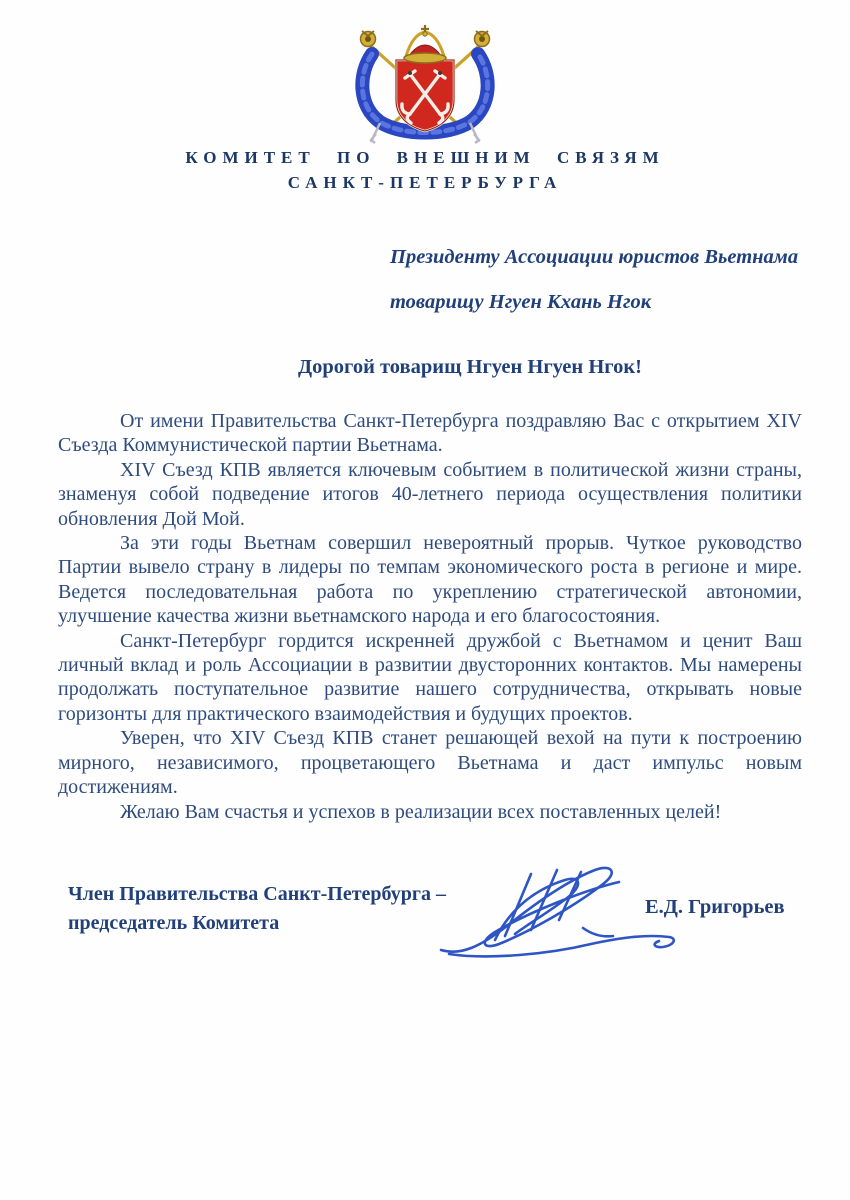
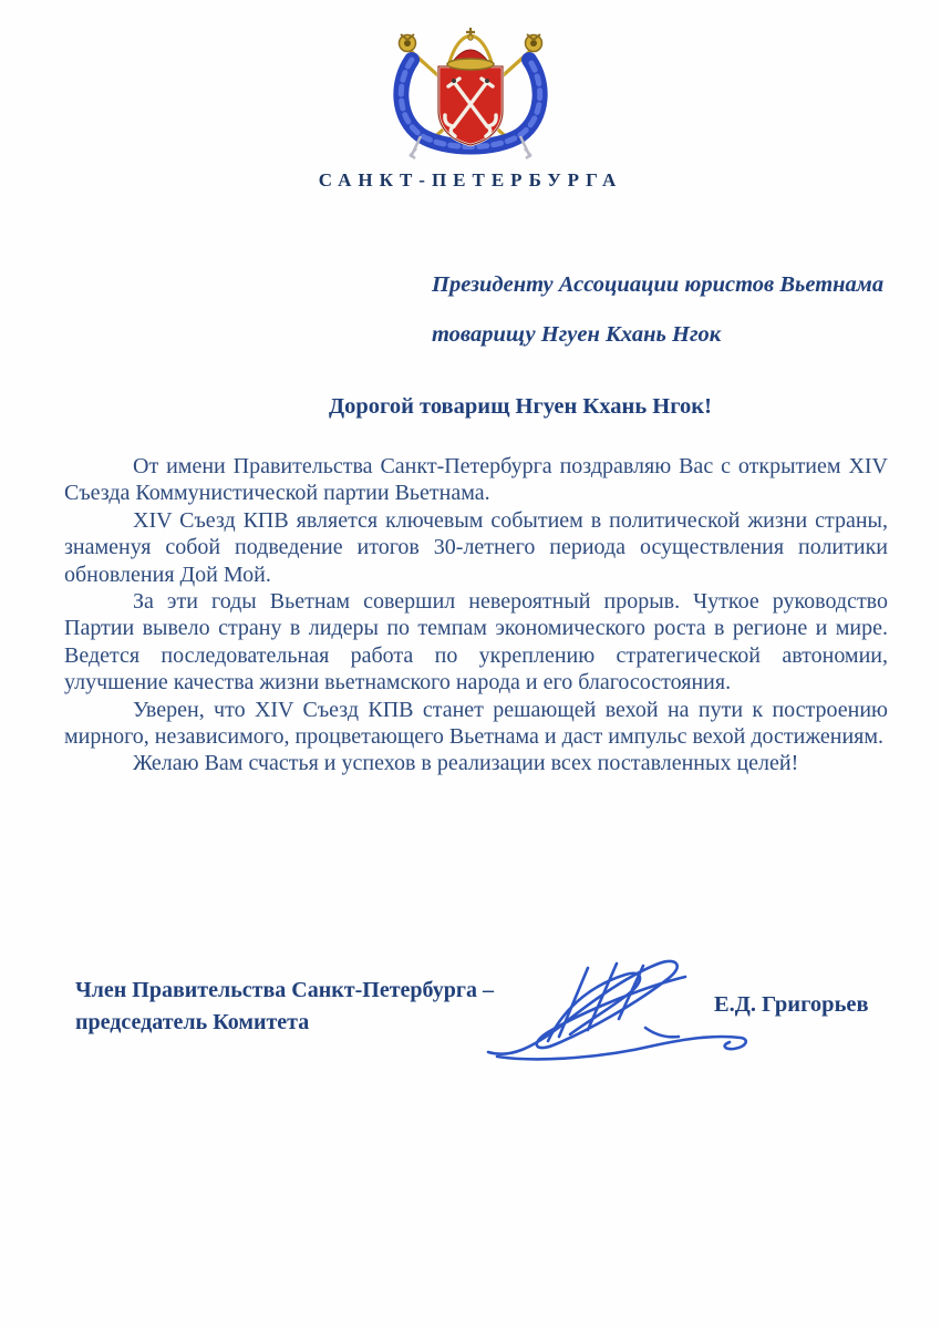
- КОМИТЕТ ПО ВНЕШНИМ СВЯЗЯМ
  САНКТ-ПЕТЕРБУРГА
  Президенту Ассоциации юристов Вьетнама
  товарищу Нгуен Кхань Нгок
- Дорогой товарищ Нгуен Нгуен Нгок!
+ Дорогой товарищ Нгуен Кхань Нгок!
  От имени Правительства Санкт-Петербурга поздравляю Вас с открытием XIV Съезда Коммунистической партии Вьетнама.
- XIV Съезд КПВ является ключевым событием в политической жизни страны, знаменуя собой подведение итогов 40-летнего периода осуществления политики обновления Дой Мой.
+ XIV Съезд КПВ является ключевым событием в политической жизни страны, знаменуя собой подведение итогов 30-летнего периода осуществления политики обновления Дой Мой.
  За эти годы Вьетнам совершил невероятный прорыв. Чуткое руководство Партии вывело страну в лидеры по темпам экономического роста в регионе и мире. Ведется последовательная работа по укреплению стратегической автономии, улучшение качества жизни вьетнамского народа и его благосостояния.
- Санкт-Петербург гордится искренней дружбой с Вьетнамом и ценит Ваш личный вклад и роль Ассоциации в развитии двусторонних контактов. Мы намерены продолжать поступательное развитие нашего сотрудничества, открывать новые горизонты для практического взаимодействия и будущих проектов.
- Уверен, что XIV Съезд КПВ станет решающей вехой на пути к построению мирного, независимого, процветающего Вьетнама и даст импульс новым достижениям.
+ Уверен, что XIV Съезд КПВ станет решающей вехой на пути к построению мирного, независимого, процветающего Вьетнама и даст импульс вехой достижениям.
  Желаю Вам счастья и успехов в реализации всех поставленных целей!
  Член Правительства Санкт-Петербурга –
  председатель Комитета
  Е.Д. Григорьев
